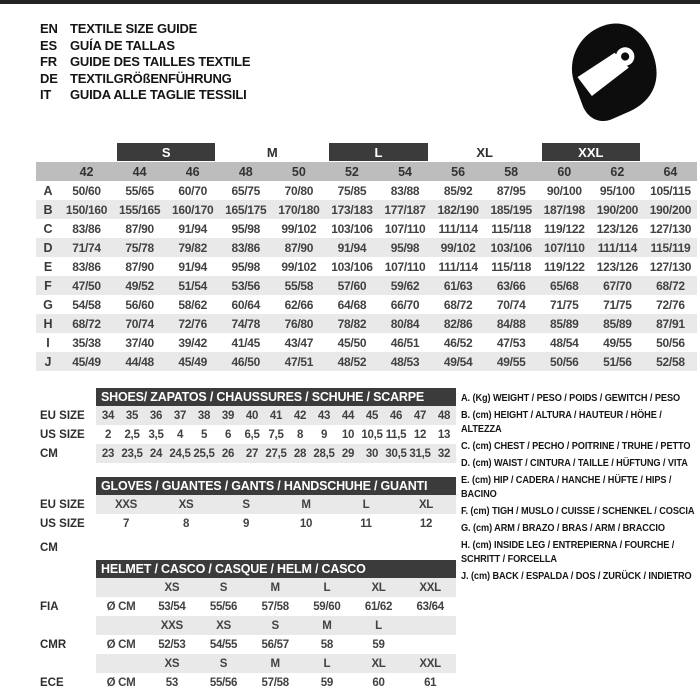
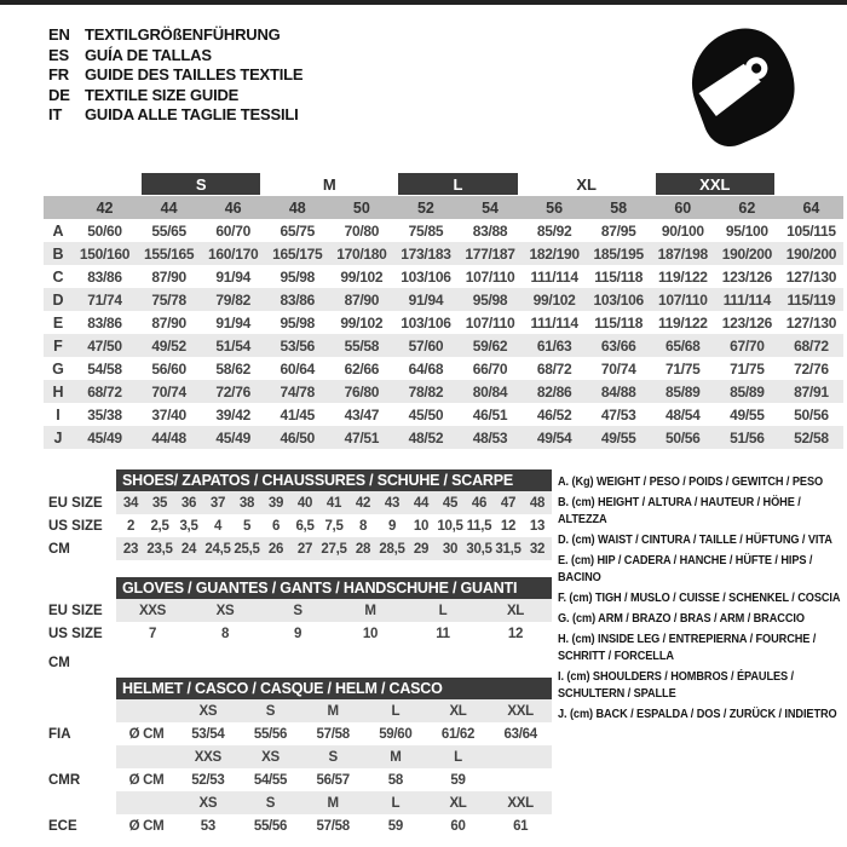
  EN
- TEXTILE SIZE GUIDE
+ TEXTILGRÖßENFÜHRUNG
  ES
  GUÍA DE TALLAS
  FR
  GUIDE DES TAILLES TEXTILE
  DE
- TEXTILGRÖßENFÜHRUNG
+ TEXTILE SIZE GUIDE
  IT
  GUIDA ALLE TAGLIE TESSILI
  S
  M
  L
  XL
  XXL
  42
  44
  46
  48
  50
  52
  54
  56
  58
  60
  62
  64
  A
  50/60
  55/65
  60/70
  65/75
  70/80
  75/85
  83/88
  85/92
  87/95
  90/100
  95/100
  105/115
  B
  150/160
  155/165
  160/170
  165/175
  170/180
  173/183
  177/187
  182/190
  185/195
  187/198
  190/200
  190/200
  C
  83/86
  87/90
  91/94
  95/98
  99/102
  103/106
  107/110
  111/114
  115/118
  119/122
  123/126
  127/130
  D
  71/74
  75/78
  79/82
  83/86
  87/90
  91/94
  95/98
  99/102
  103/106
  107/110
  111/114
  115/119
  E
  83/86
  87/90
  91/94
  95/98
  99/102
  103/106
  107/110
  111/114
  115/118
  119/122
  123/126
  127/130
  F
  47/50
  49/52
  51/54
  53/56
  55/58
  57/60
  59/62
  61/63
  63/66
  65/68
  67/70
  68/72
  G
  54/58
  56/60
  58/62
  60/64
  62/66
  64/68
  66/70
  68/72
  70/74
  71/75
  71/75
  72/76
  H
  68/72
  70/74
  72/76
  74/78
  76/80
  78/82
  80/84
  82/86
  84/88
  85/89
  85/89
  87/91
  I
  35/38
  37/40
  39/42
  41/45
  43/47
  45/50
  46/51
  46/52
  47/53
  48/54
  49/55
  50/56
  J
  45/49
  44/48
  45/49
  46/50
  47/51
  48/52
  48/53
  49/54
  49/55
  50/56
  51/56
  52/58
  SHOES/ ZAPATOS / CHAUSSURES / SCHUHE / SCARPE
  EU SIZE
  34
  35
  36
  37
  38
  39
  40
  41
  42
  43
  44
  45
  46
  47
  48
  US SIZE
  2
  2,5
  3,5
  4
  5
  6
  6,5
  7,5
  8
  9
  10
  10,5
  11,5
  12
  13
  CM
  23
  23,5
  24
  24,5
  25,5
  26
  27
  27,5
  28
  28,5
  29
  30
  30,5
  31,5
  32
  GLOVES / GUANTES / GANTS / HANDSCHUHE / GUANTI
  EU SIZE
  XXS
  XS
  S
  M
  L
  XL
  US SIZE
  7
  8
  9
  10
  11
  12
  CM
  HELMET / CASCO / CASQUE / HELM / CASCO
  XS
  S
  M
  L
  XL
  XXL
  FIA
  Ø CM
  53/54
  55/56
  57/58
  59/60
  61/62
  63/64
  XXS
  XS
  S
  M
  L
  CMR
  Ø CM
  52/53
  54/55
  56/57
  58
  59
  XS
  S
  M
  L
  XL
  XXL
  ECE
  Ø CM
  53
  55/56
  57/58
  59
  60
  61
  A. (Kg) WEIGHT / PESO / POIDS / GEWITCH / PESO
  B. (cm) HEIGHT / ALTURA / HAUTEUR / HÖHE / ALTEZZA
- C. (cm) CHEST / PECHO / POITRINE / TRUHE / PETTO
  D. (cm) WAIST / CINTURA / TAILLE / HÜFTUNG / VITA
  E. (cm) HIP / CADERA / HANCHE / HÜFTE / HIPS / BACINO
  F. (cm) TIGH / MUSLO / CUISSE / SCHENKEL / COSCIA
  G. (cm) ARM / BRAZO / BRAS / ARM / BRACCIO
  H. (cm) INSIDE LEG / ENTREPIERNA / FOURCHE / SCHRITT / FORCELLA
+ I. (cm) SHOULDERS / HOMBROS / ÉPAULES / SCHULTERN / SPALLE
  J. (cm) BACK / ESPALDA / DOS / ZURÜCK / INDIETRO
